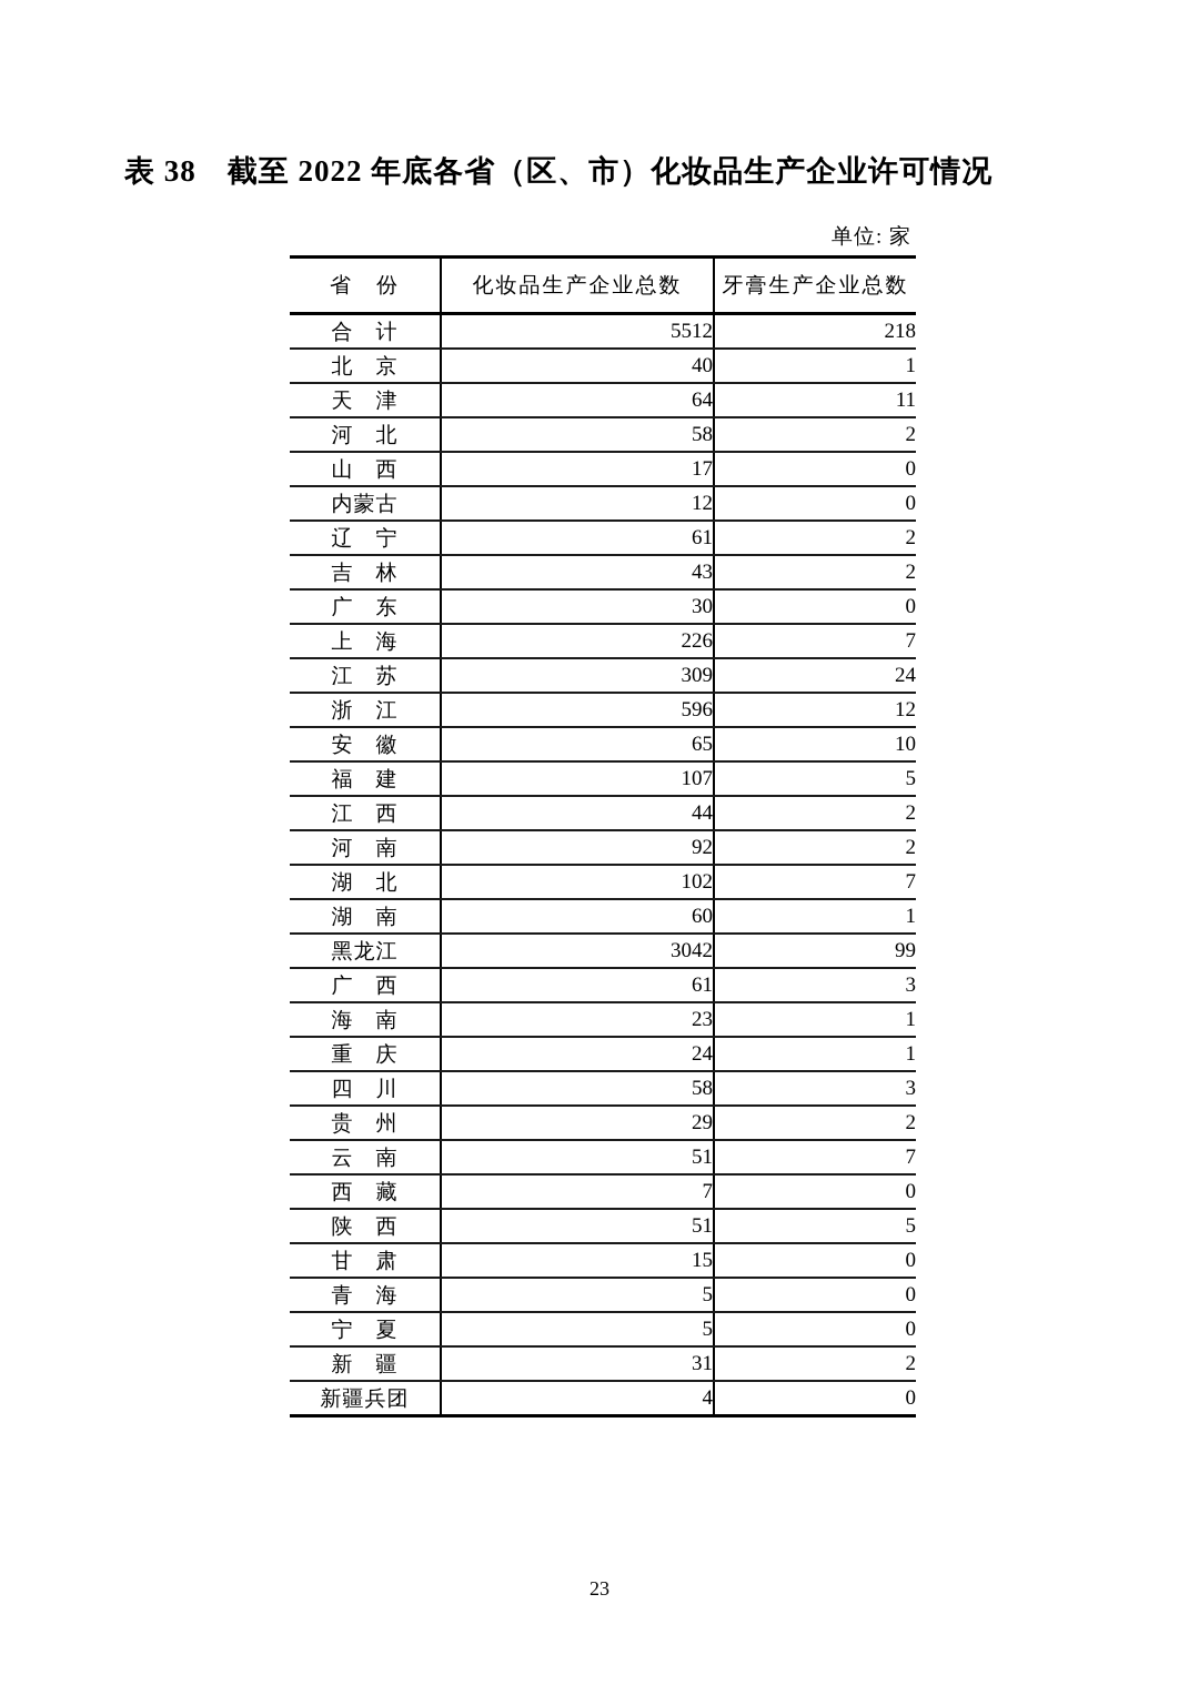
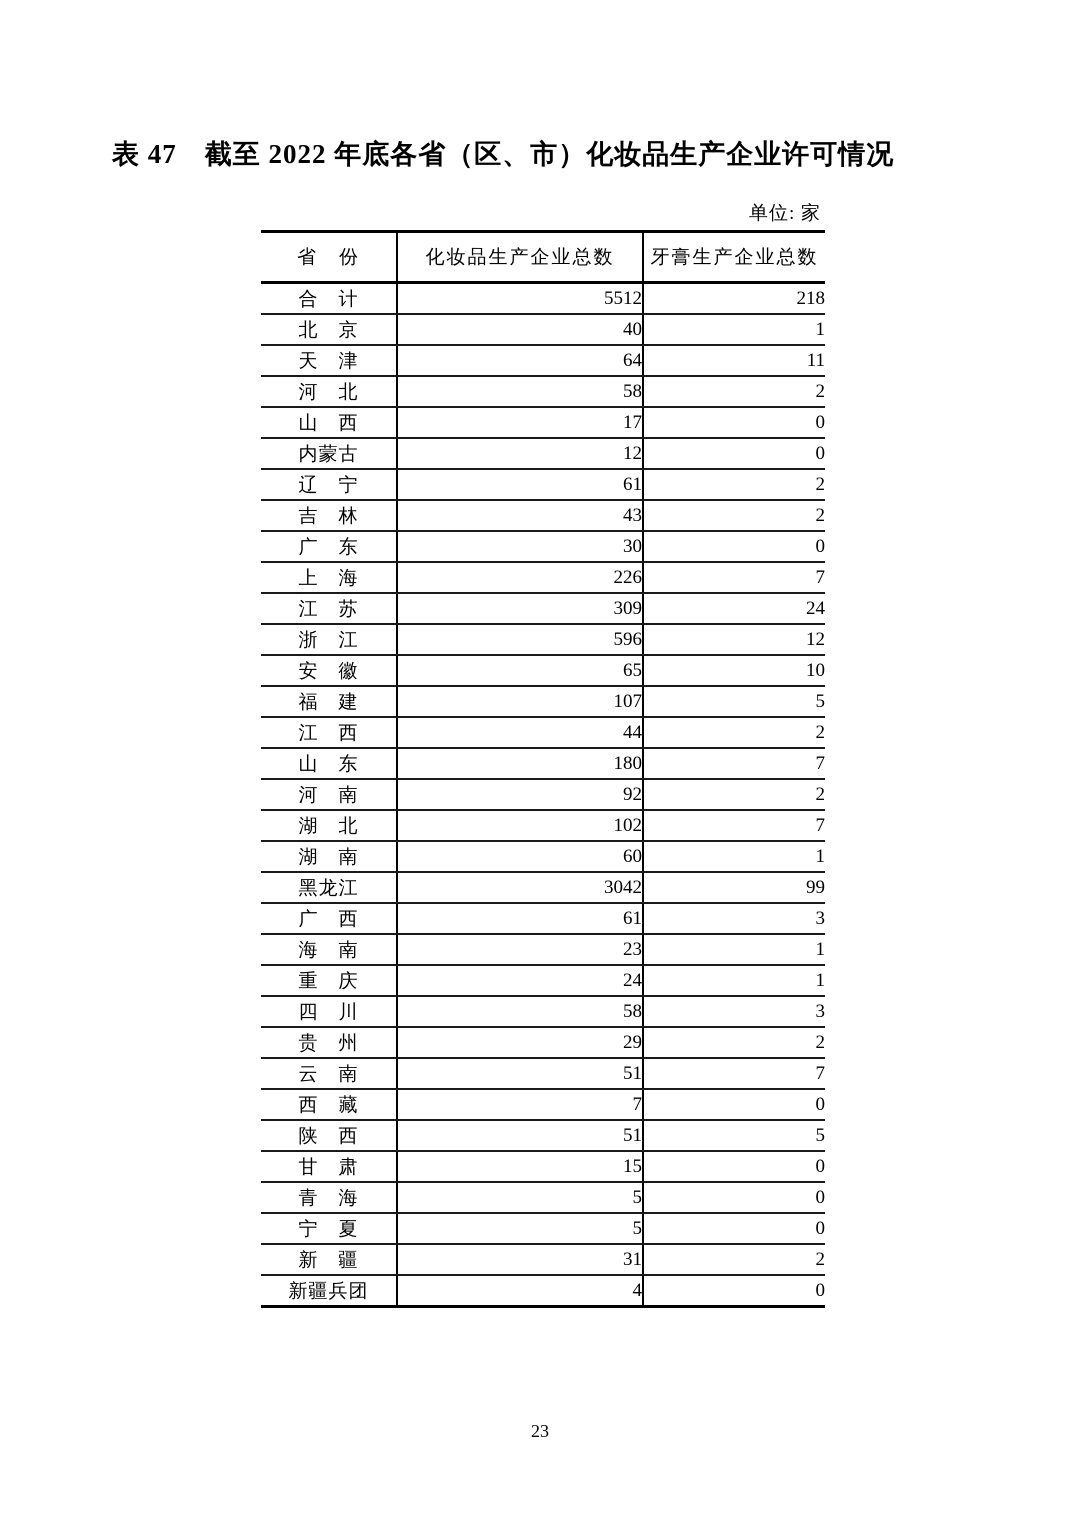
- 表 38 截至 2022 年底各省（区、市）化妆品生产企业许可情况
+ 表 47 截至 2022 年底各省（区、市）化妆品生产企业许可情况
  单位: 家
  省 份	化妆品生产企业总数	牙膏生产企业总数
  合 计	5512	218
  北 京	40	1
  天 津	64	11
  河 北	58	2
  山 西	17	0
  内蒙古	12	0
  辽 宁	61	2
  吉 林	43	2
  广 东	30	0
  上 海	226	7
  江 苏	309	24
  浙 江	596	12
  安 徽	65	10
  福 建	107	5
  江 西	44	2
+ 山 东	180	7
  河 南	92	2
  湖 北	102	7
  湖 南	60	1
  黑龙江	3042	99
  广 西	61	3
  海 南	23	1
  重 庆	24	1
  四 川	58	3
  贵 州	29	2
  云 南	51	7
  西 藏	7	0
  陕 西	51	5
  甘 肃	15	0
  青 海	5	0
  宁 夏	5	0
  新 疆	31	2
  新疆兵团	4	0
  23
